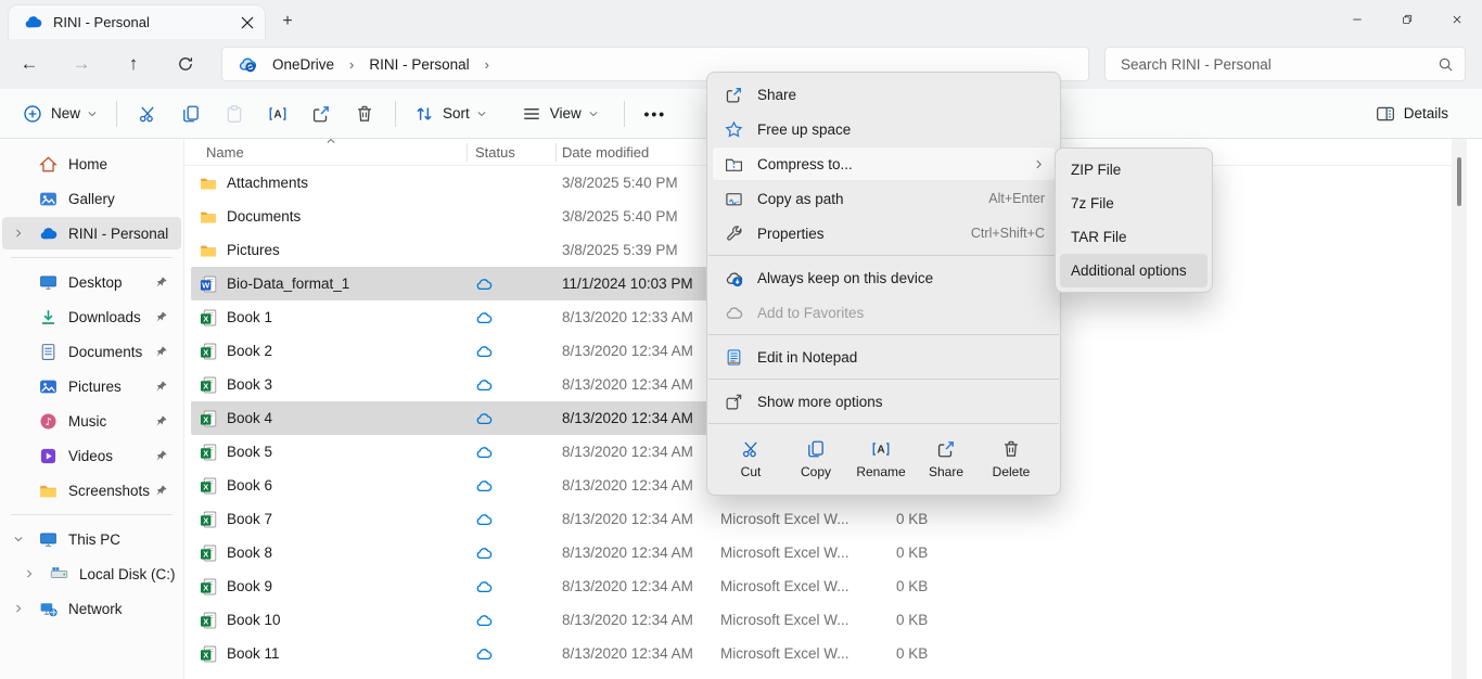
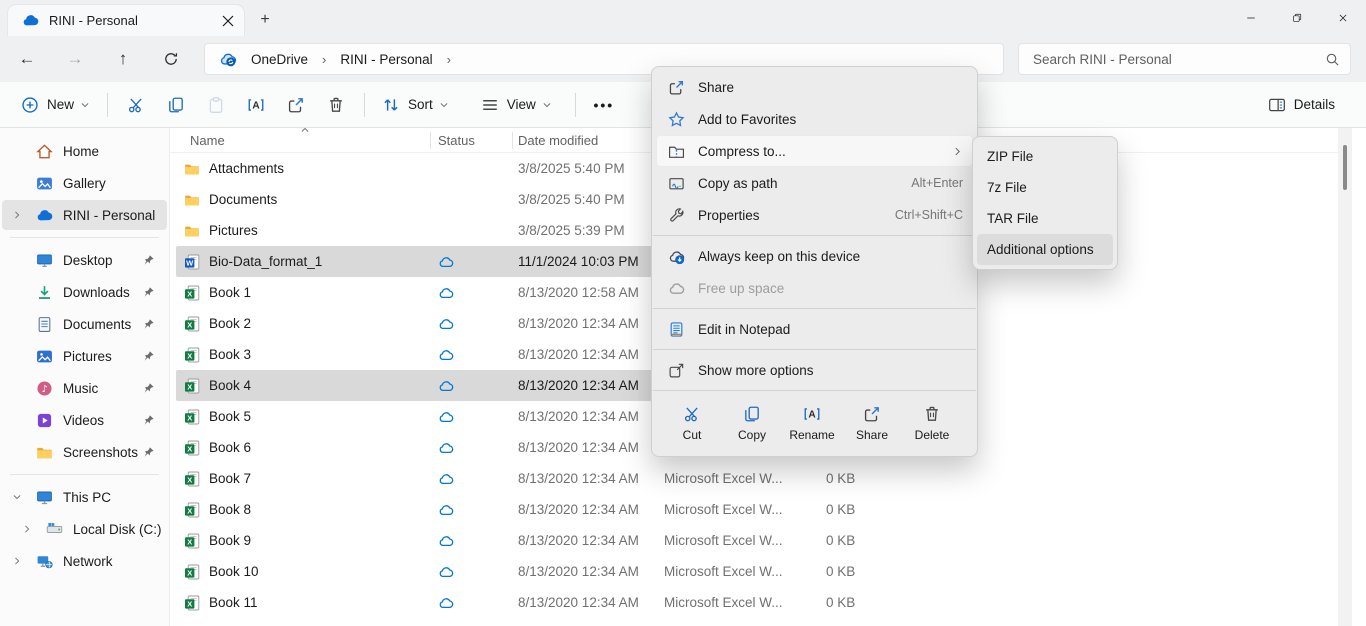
  RINI - Personal
  +
  ←
  →
  ↑
  OneDrive
  ›
  RINI - Personal
  ›
  Search RINI - Personal
  New
  A
  Sort
  View
  •••
  Details
  Home
  Gallery
  RINI - Personal
  Desktop
  Downloads
  Documents
  Pictures
  ♪
  Music
  Videos
  Screenshots
  This PC
  Local Disk (C:)
  Network
  Name
  Status
  Date modified
  Attachments
  3/8/2025 5:40 PM
  Documents
  3/8/2025 5:40 PM
  Pictures
  3/8/2025 5:39 PM
  W
  Bio-Data_format_1
  11/1/2024 10:03 PM
  X
  Book 1
- 8/13/2020 12:33 AM
+ 8/13/2020 12:58 AM
  X
  Book 2
  8/13/2020 12:34 AM
  X
  Book 3
  8/13/2020 12:34 AM
  X
  Book 4
  8/13/2020 12:34 AM
  X
  Book 5
  8/13/2020 12:34 AM
  X
  Book 6
  8/13/2020 12:34 AM
  X
  Book 7
  8/13/2020 12:34 AM
  Microsoft Excel W...
  0 KB
  X
  Book 8
  8/13/2020 12:34 AM
  Microsoft Excel W...
  0 KB
  X
  Book 9
  8/13/2020 12:34 AM
  Microsoft Excel W...
  0 KB
  X
  Book 10
  8/13/2020 12:34 AM
  Microsoft Excel W...
  0 KB
  X
  Book 11
  8/13/2020 12:34 AM
  Microsoft Excel W...
  0 KB
  Share
- Free up space
+ Add to Favorites
  Compress to...
  Copy as path
  Alt+Enter
  Properties
  Ctrl+Shift+C
  Always keep on this device
- Add to Favorites
+ Free up space
  Edit in Notepad
  Show more options
  Cut
  Copy
  A
  Rename
  Share
  Delete
  ZIP File
  7z File
  TAR File
  Additional options
